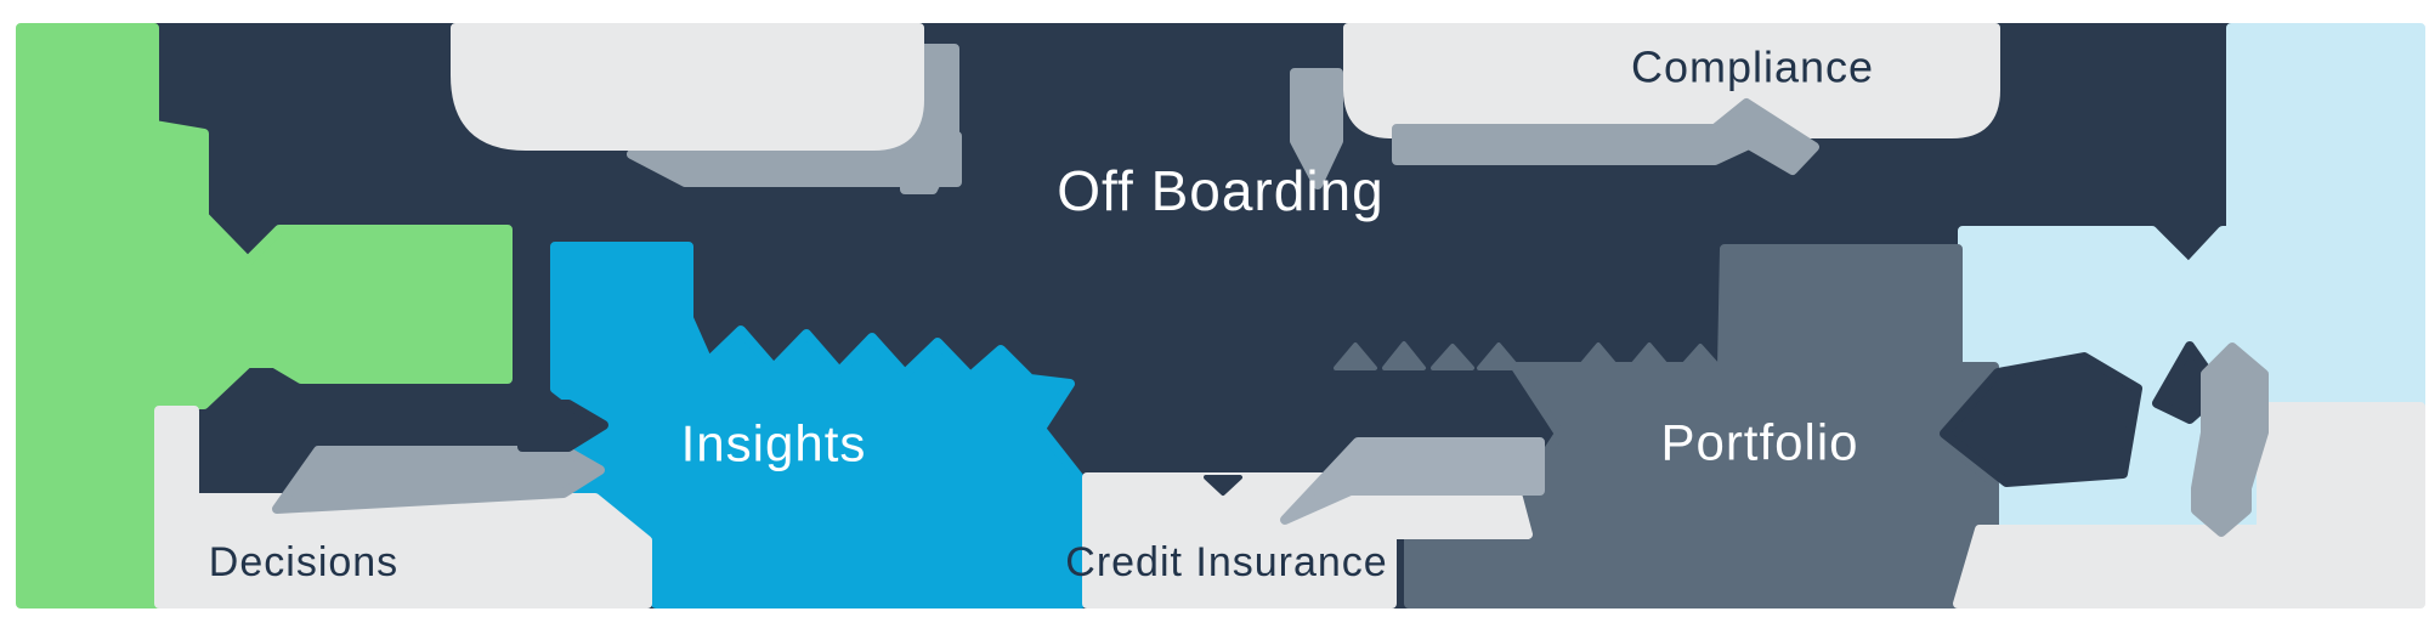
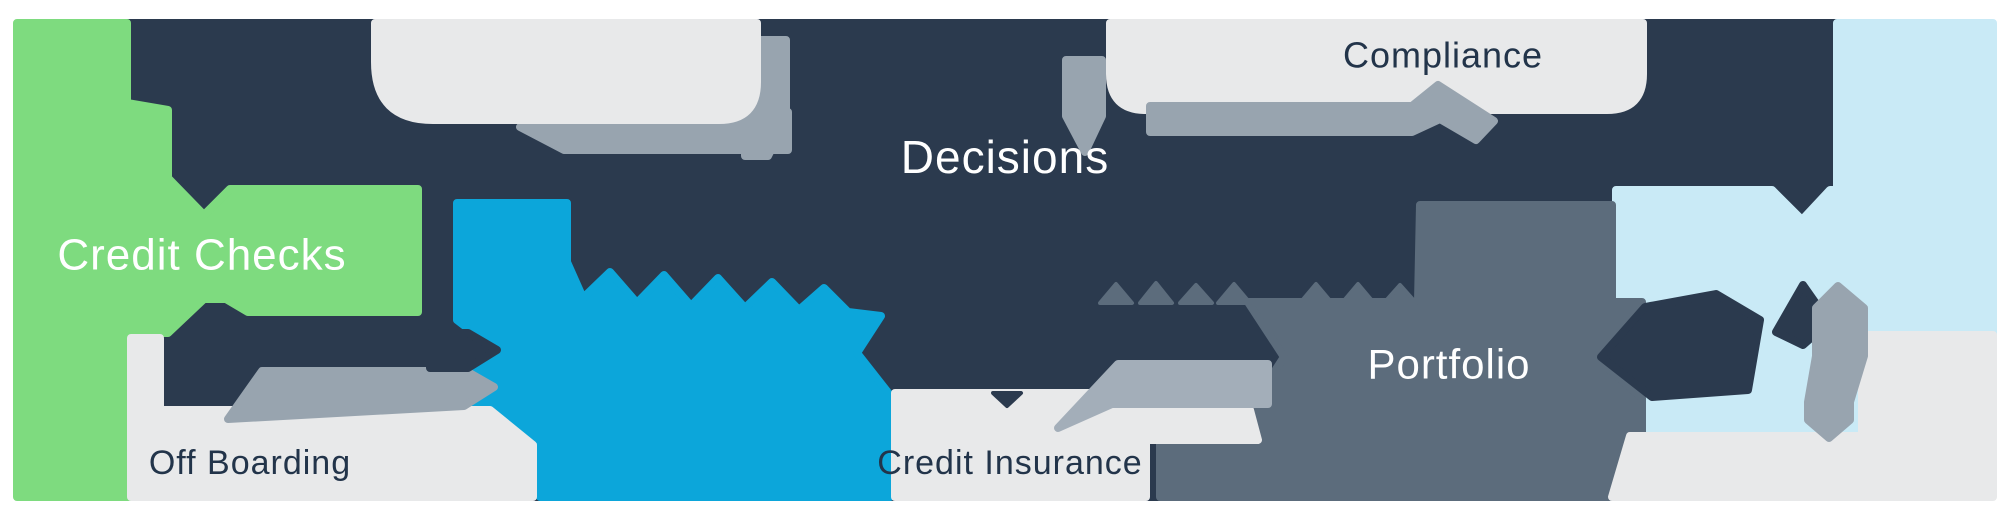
+ Credit Checks
- Off Boarding
+ Decisions
  Compliance
- Insights
  Portfolio
- Decisions
+ Off Boarding
  Credit Insurance
